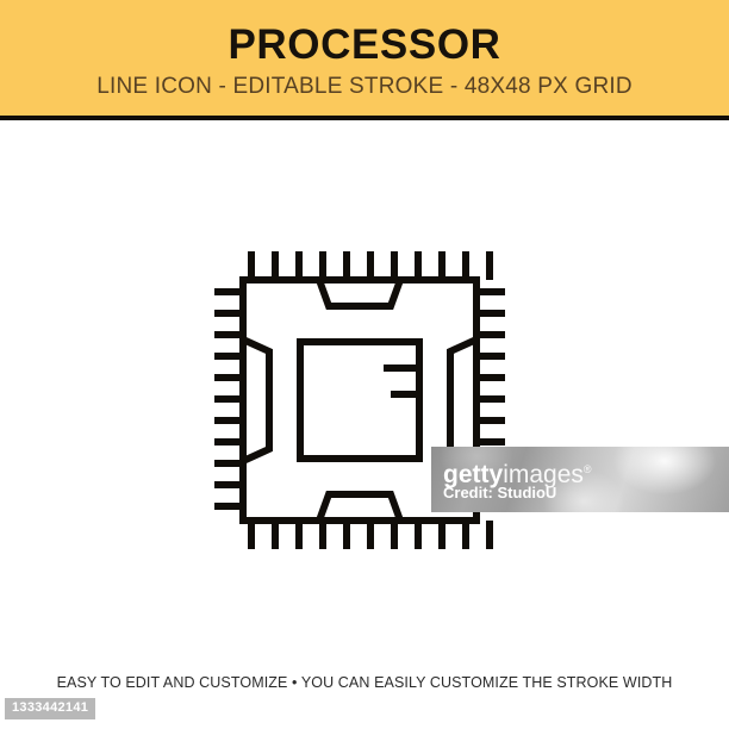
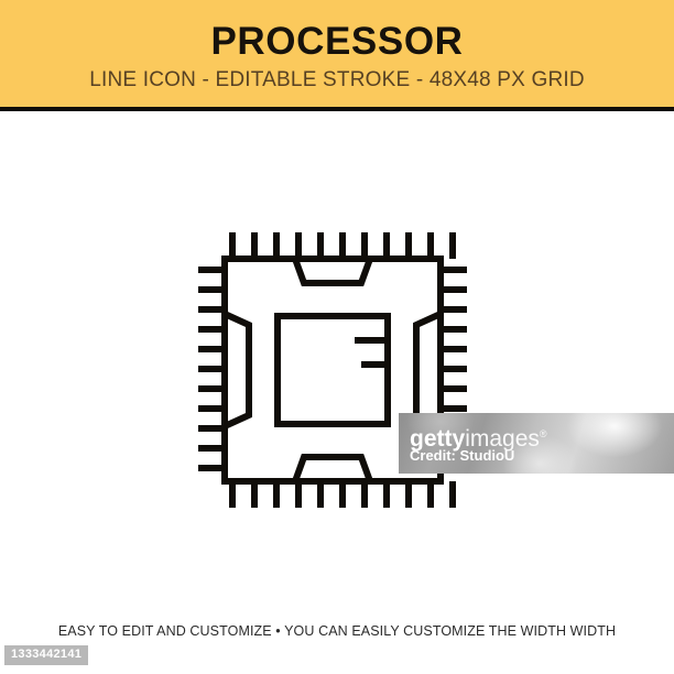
  PROCESSOR
  LINE ICON - EDITABLE STROKE - 48X48 PX GRID
- EASY TO EDIT AND CUSTOMIZE • YOU CAN EASILY CUSTOMIZE THE STROKE WIDTH
+ EASY TO EDIT AND CUSTOMIZE • YOU CAN EASILY CUSTOMIZE THE WIDTH WIDTH
  gettyimages®
  Credit: StudioU
  1333442141
